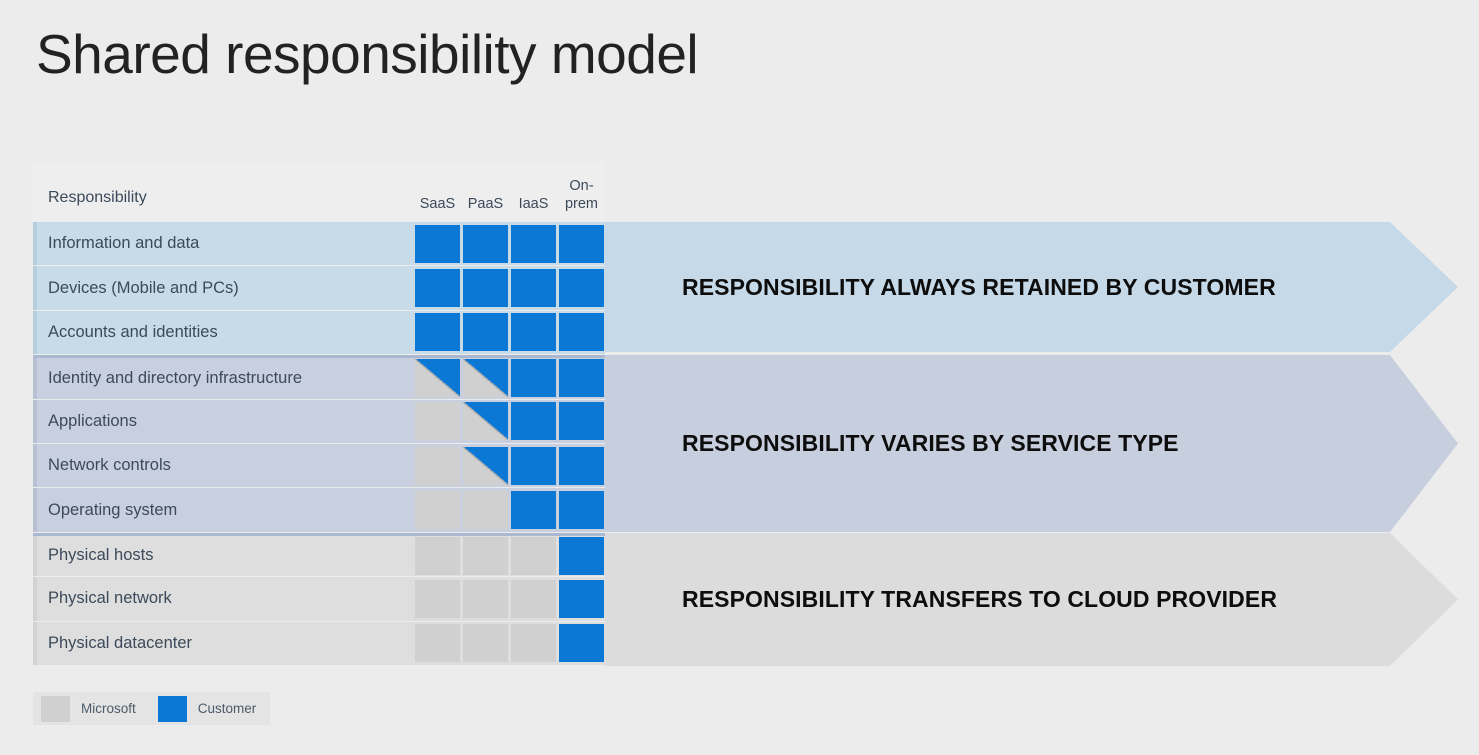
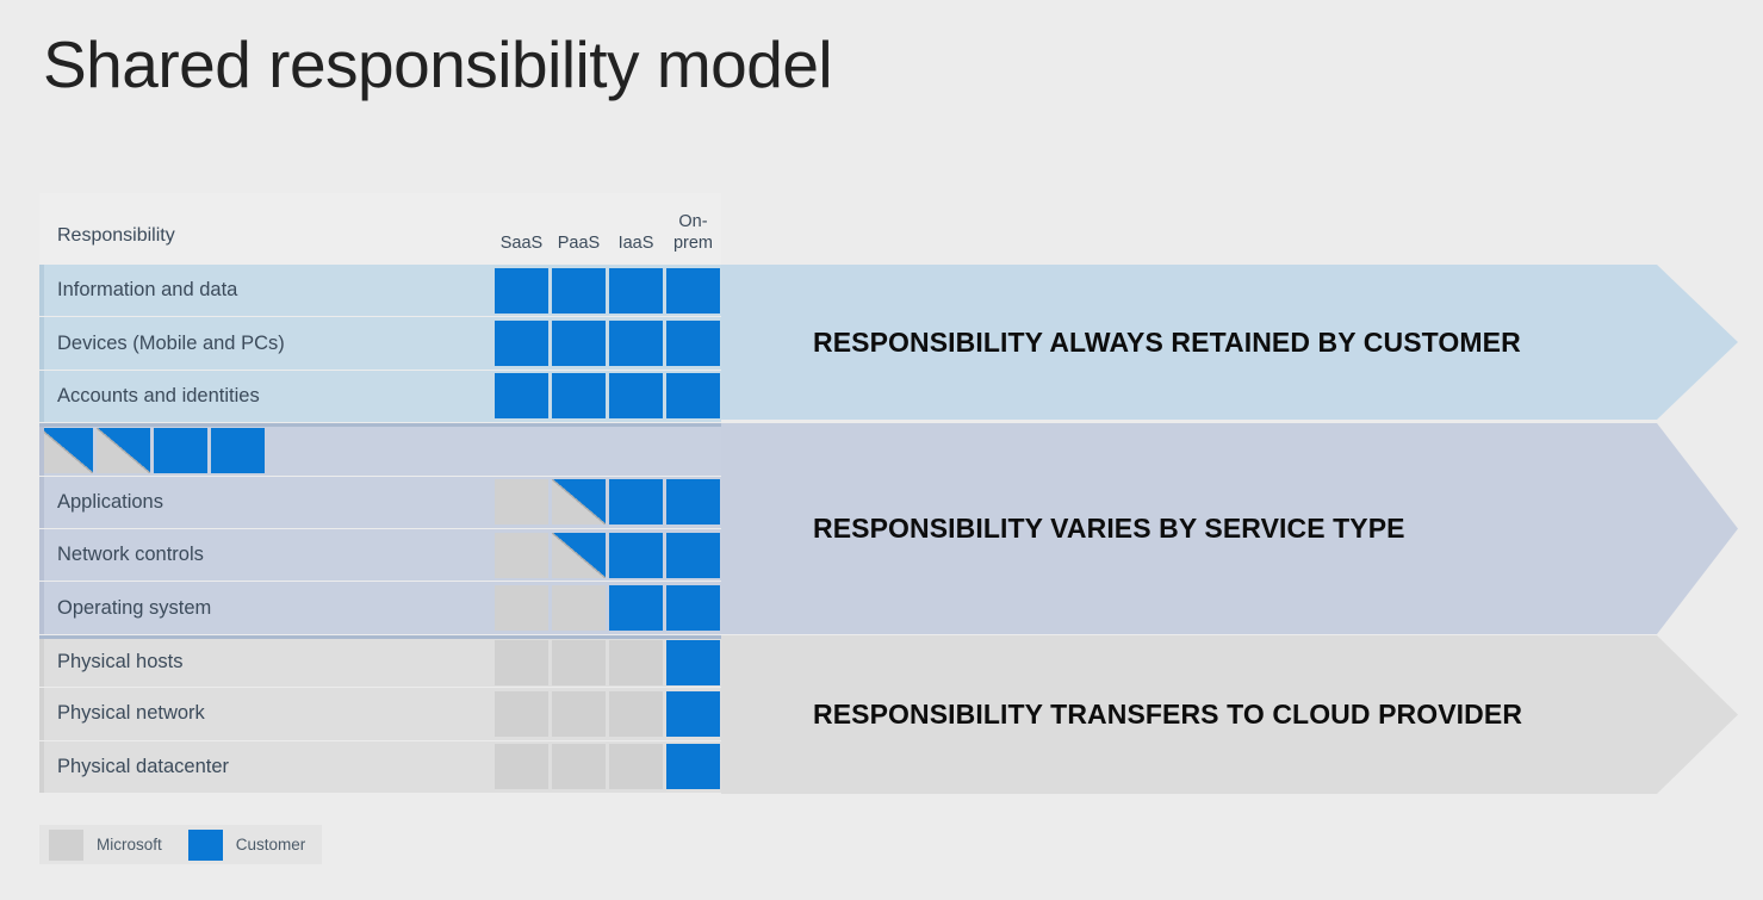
  Shared responsibility model
  RESPONSIBILITY ALWAYS RETAINED BY CUSTOMER
  RESPONSIBILITY VARIES BY SERVICE TYPE
  RESPONSIBILITY TRANSFERS TO CLOUD PROVIDER
  Responsibility
  SaaS
  PaaS
  IaaS
  On-
  prem
  Information and data
  Devices (Mobile and PCs)
  Accounts and identities
- Identity and directory infrastructure
  Applications
  Network controls
  Operating system
  Physical hosts
  Physical network
  Physical datacenter
  Microsoft
  Customer
